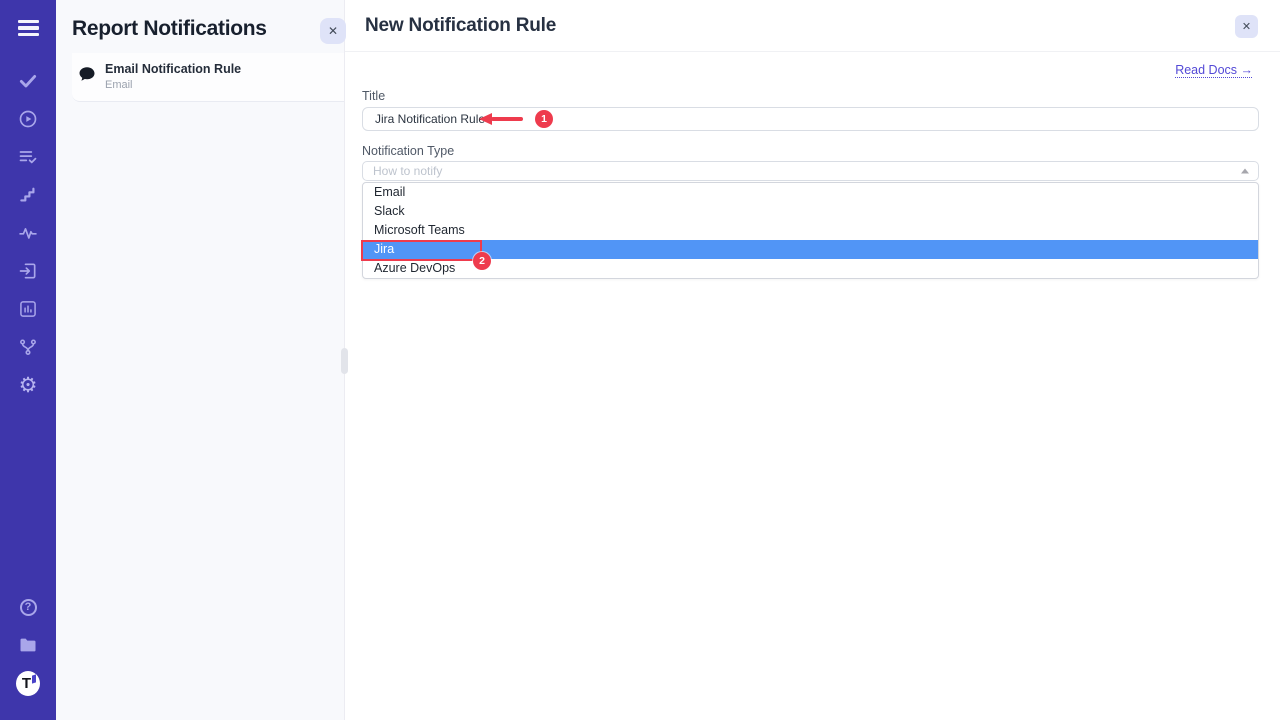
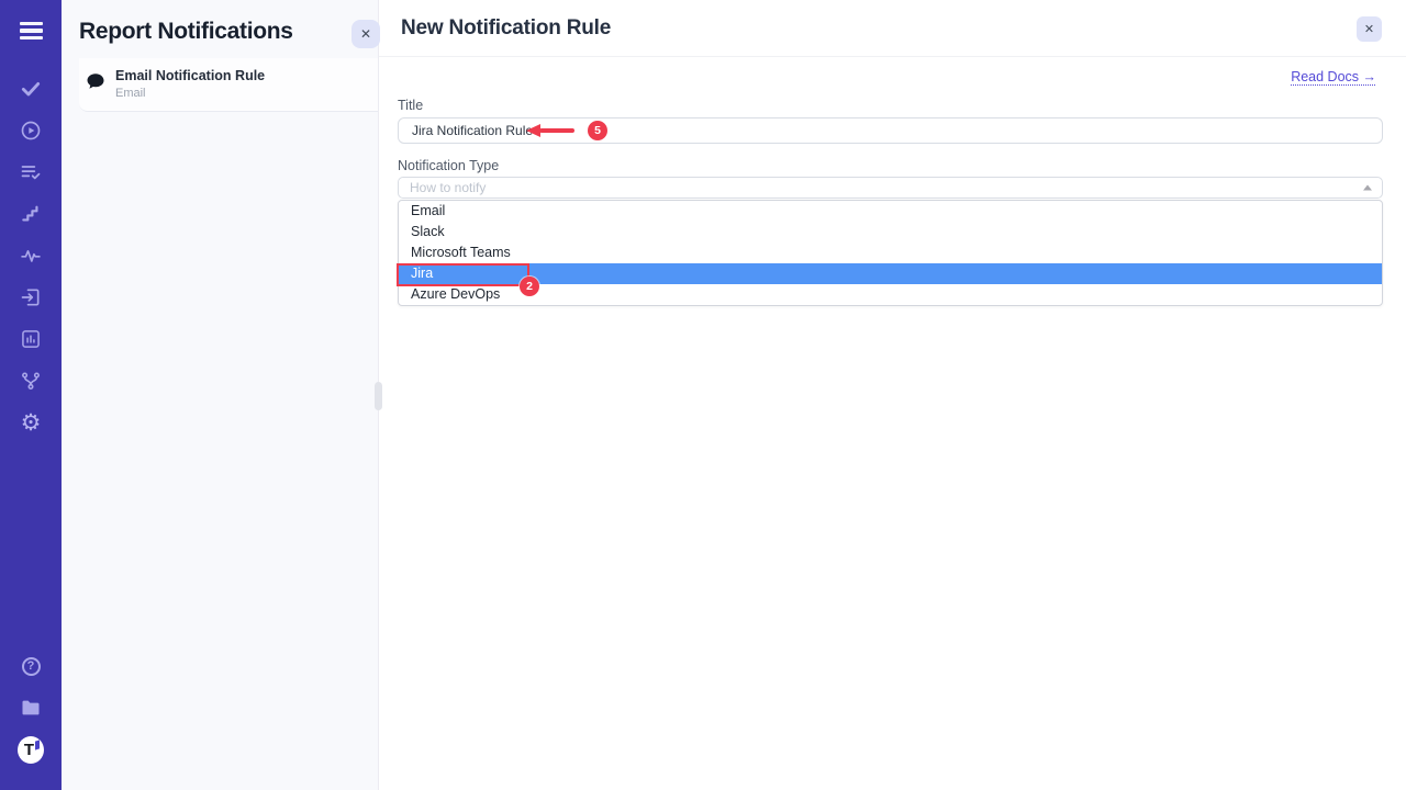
  ⚙
  ?
  T
  Report Notifications
  ✕
  Email Notification Rule
  Email
  New Notification Rule
  ✕
  Read Docs →
  Title
  Jira Notification Rule
- 1
+ 5
  Notification Type
  How to notify
  Email
  Slack
  Microsoft Teams
  Jira
  Azure DevOps
  2
